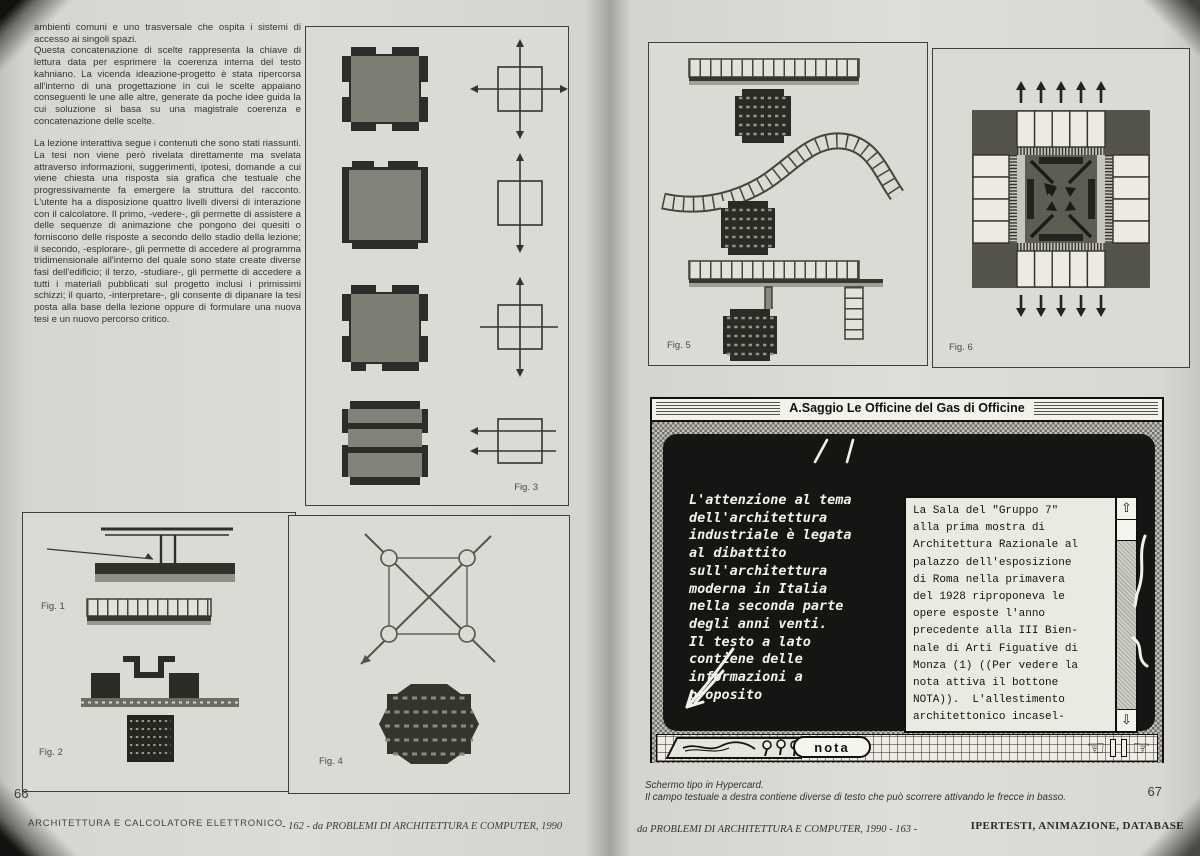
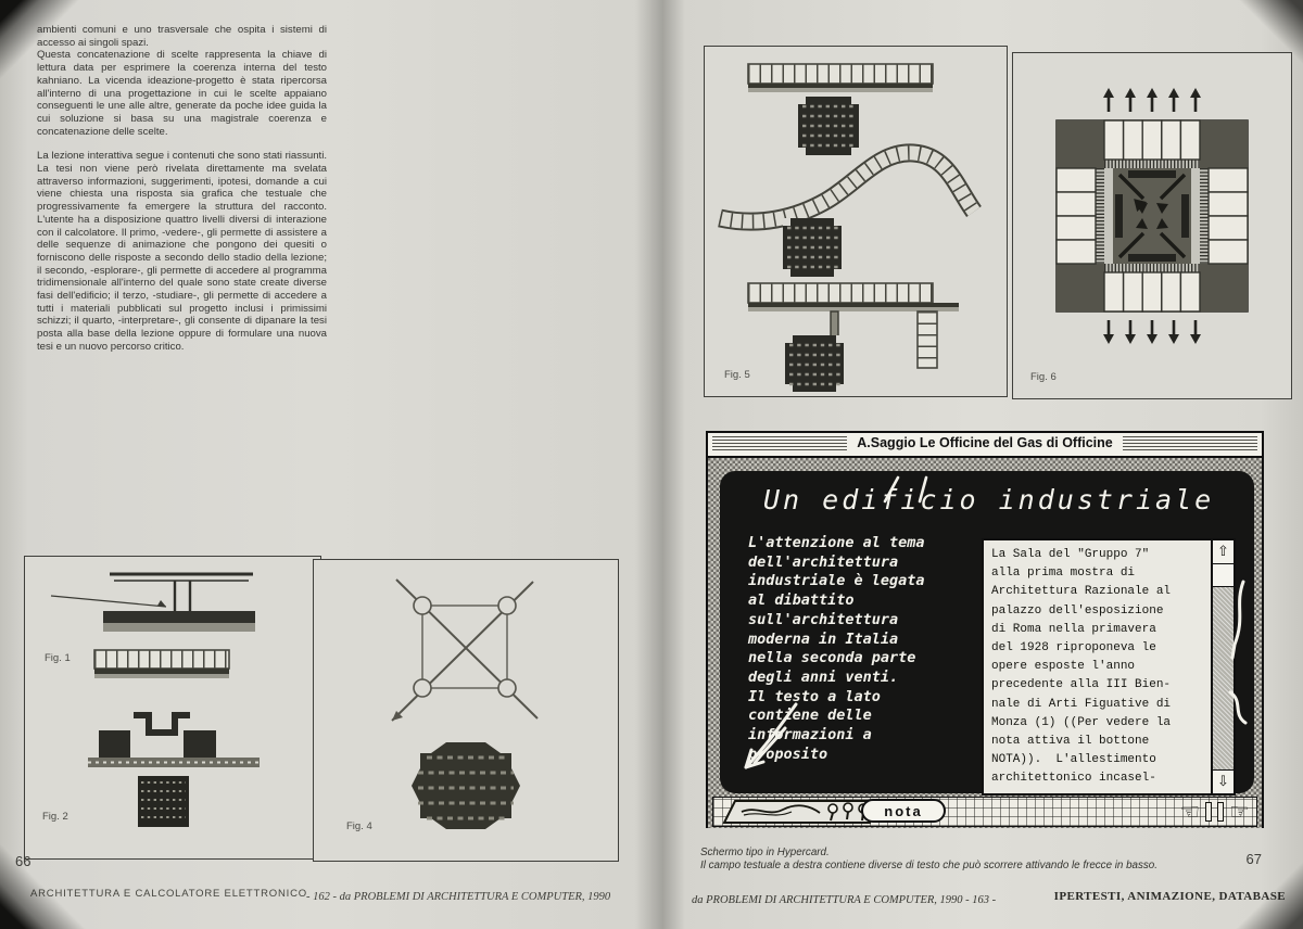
  azione di scelte rappresenta la chiave di esprimere la coerenza interna del testo enda ideazione-progetto è stata ripercorsa progettazione in cui le scelte appaiano conseguenti le une alle altre, generate da poche idee guida la cui soluzione si basa su una magistrale coerenza e concatenazione delle scelte.
  La lezione interattiva segue i contenuti che sono stati riassunti. La tesi non viene però rivelata direttamente ma svelata attraverso informazioni, suggerimenti, ipotesi, domande a cui viene chiesta una risposta sia grafica che testuale che progressivamente fa emergere la struttura del racconto. L'utente ha a disposizione quattro livelli diversi di interazione con il calcolatore. Il primo, -vedere-, gli permette di assistere a delle sequenze di animazione che pongono dei quesiti o forniscono delle risposte a secondo dello stadio della lezione; il secondo, -esplorare-, gli permette di accedere al programma tridimensionale all'interno del quale sono state create diverse fasi dell'edificio; il terzo, -studiare-, gli permette di accedere a tutti i materiali pubblicati sul progetto inclusi i primissimi schizzi; il quarto, -interpretare-, gli consente di dipanare la tesi posta alla base della lezione oppure di formulare una nuova tesi e un nuovo percorso critico.
- Fig. 3
  Fig. 1
  Fig. 4
  - 162 - da PROBLEMI DI ARCHITETTURA E COMPUTER, 1990
  Fig. 5
  Fig. 6
  A.Saggio Le Officine del Gas di Officine
+ Un edificio industriale
  L'attenzione al tema
  dell'architettura
  industriale è legata
  al dibattito
  sull'architettura
  moderna in Italia
  nella seconda parte
  degli anni venti.
  Il testo a lato
  contene delle
  infrmazioni a
  poposito
  La Sala del "Gruppo 7"
  alla prima mostra di
  Architettura Razionale al
  palazzo dell'esposizione
  di Roma nella primavera
  del 1928 riproponeva le
  opere esposte l'anno
  precedente alla III Bien-
  nale di Arti Figuative di
  Monza (1) ((Per vedere la
  nota attiva il bottone
  NOTA)). L'allestimento
  architettonico incasel-
  ⇧
  ⇩
  nota
  ☜
  ☞
  Schermo tipo in Hypercard.
  Il campo testuale a destra contiene diverse di testo che può scorrere attivando le frecce in basso.
  da PROBLEMI DI ARCHITETTURA E COMPUTER, 1990 - 163 -
